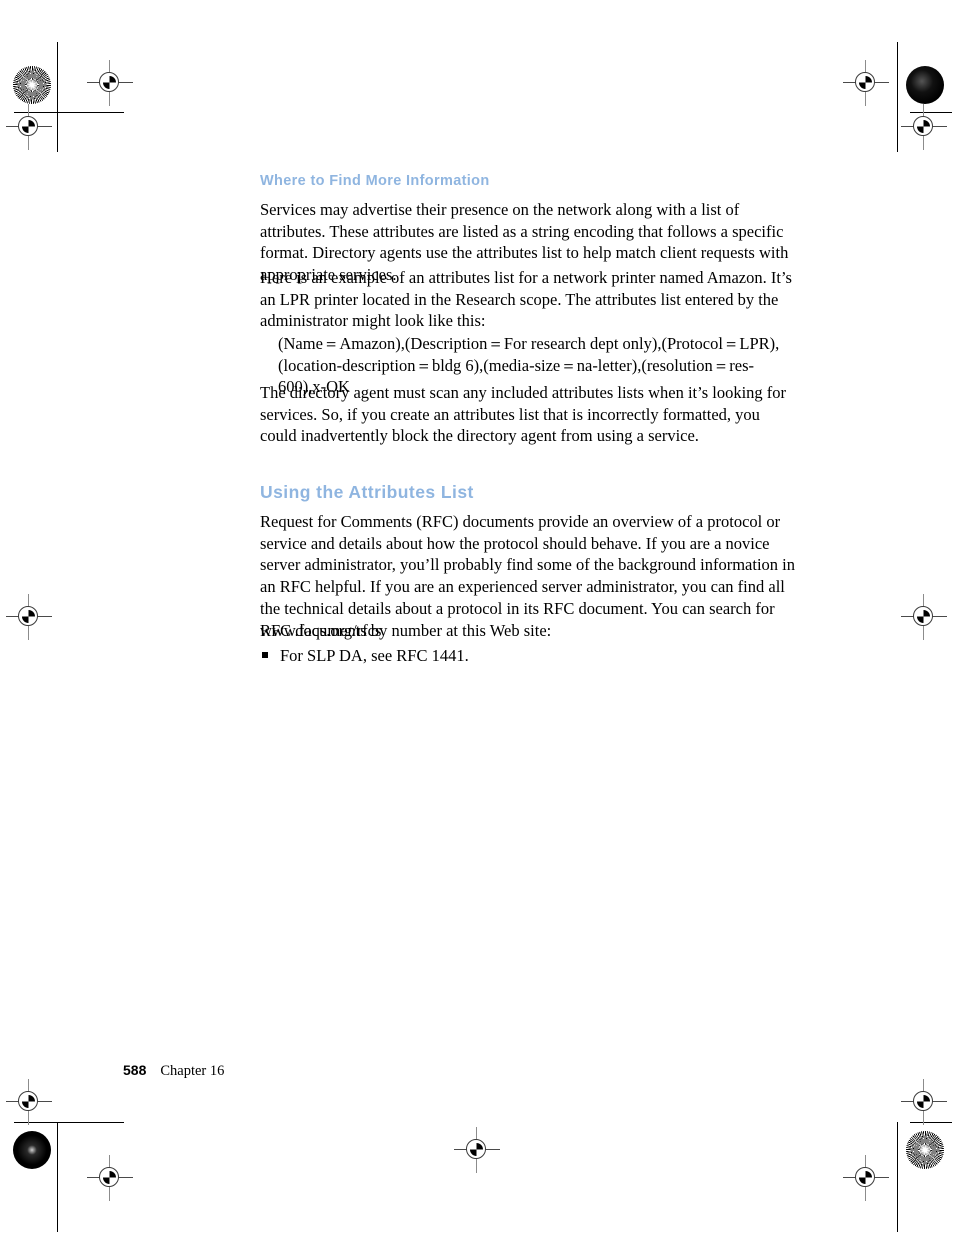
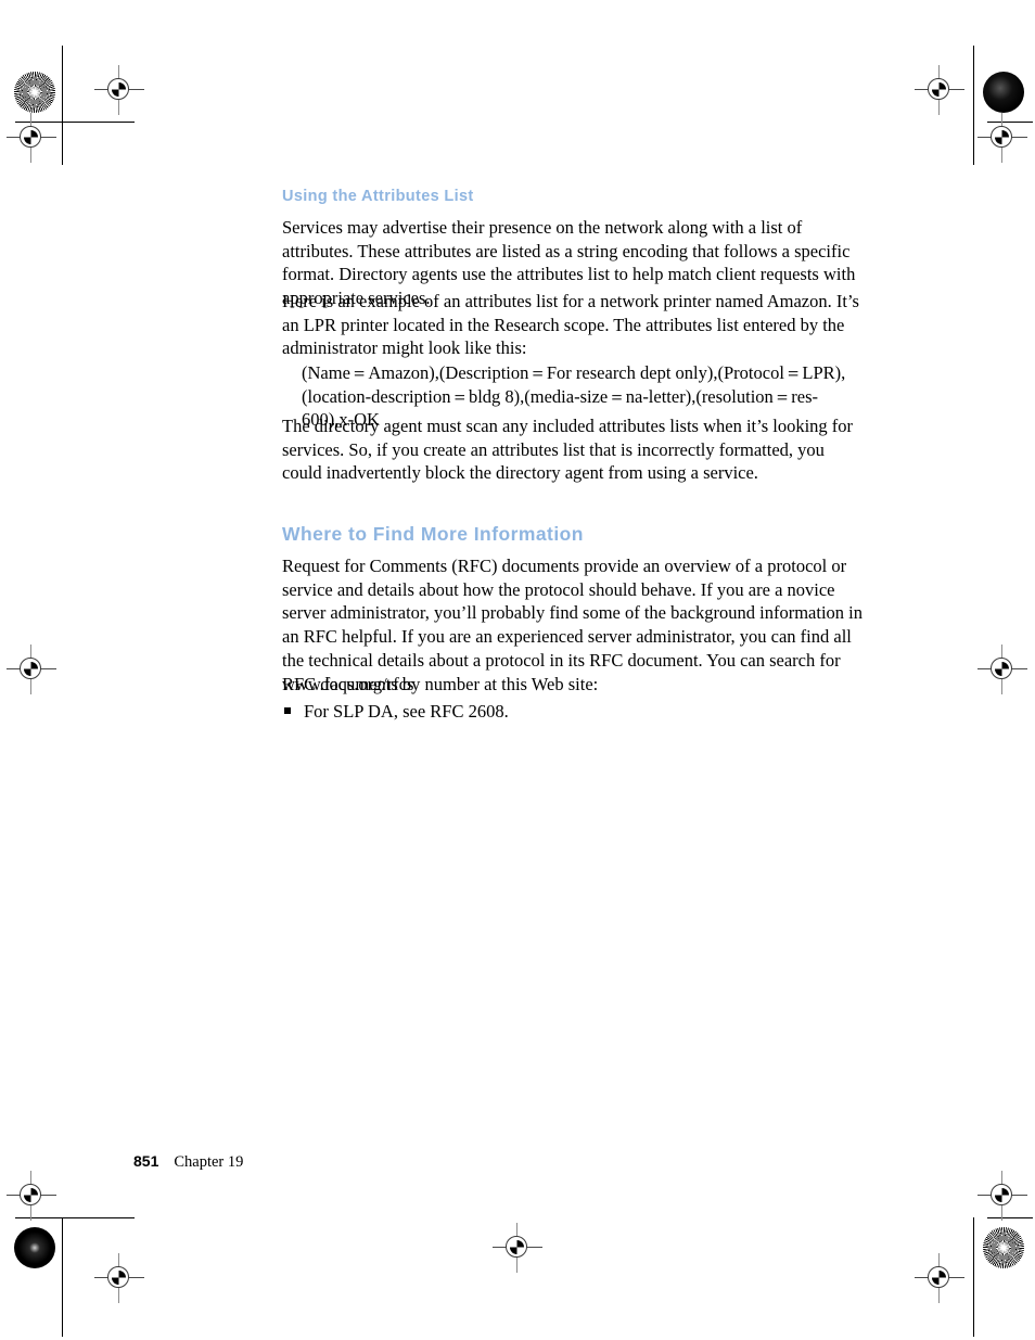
- Where to Find More Information
+ Using the Attributes List
  Services may advertise their presence on the network along with a list of attributes. These attributes are listed as a string encoding that follows a specific format. Directory agents use the attributes list to help match client requests with appropriate services.
  Here is an example of an attributes list for a network printer named Amazon. It’s an LPR printer located in the Research scope. The attributes list entered by the administrator might look like this:
- (Name＝Amazon),(Description＝For research dept only),(Protocol＝LPR),(location-description＝bldg 6),(media-size＝na-letter),(resolution＝res-600),x-OK
+ (Name＝Amazon),(Description＝For research dept only),(Protocol＝LPR),(location-description＝bldg 8),(media-size＝na-letter),(resolution＝res-600),x-OK
  The directory agent must scan any included attributes lists when it’s looking for services. So, if you create an attributes list that is incorrectly formatted, you could inadvertently block the directory agent from using a service.
- Using the Attributes List
+ Where to Find More Information
  Request for Comments (RFC) documents provide an overview of a protocol or service and details about how the protocol should behave. If you are a novice server administrator, you’ll probably find some of the background information in an RFC helpful. If you are an experienced server administrator, you can find all the technical details about a protocol in its RFC document. You can search for RFC documents by number at this Web site:
  www.faqs.org/rfcs
- For SLP DA, see RFC 1441.
+ For SLP DA, see RFC 2608.
- 588
+ 851
- Chapter 16
+ Chapter 19
